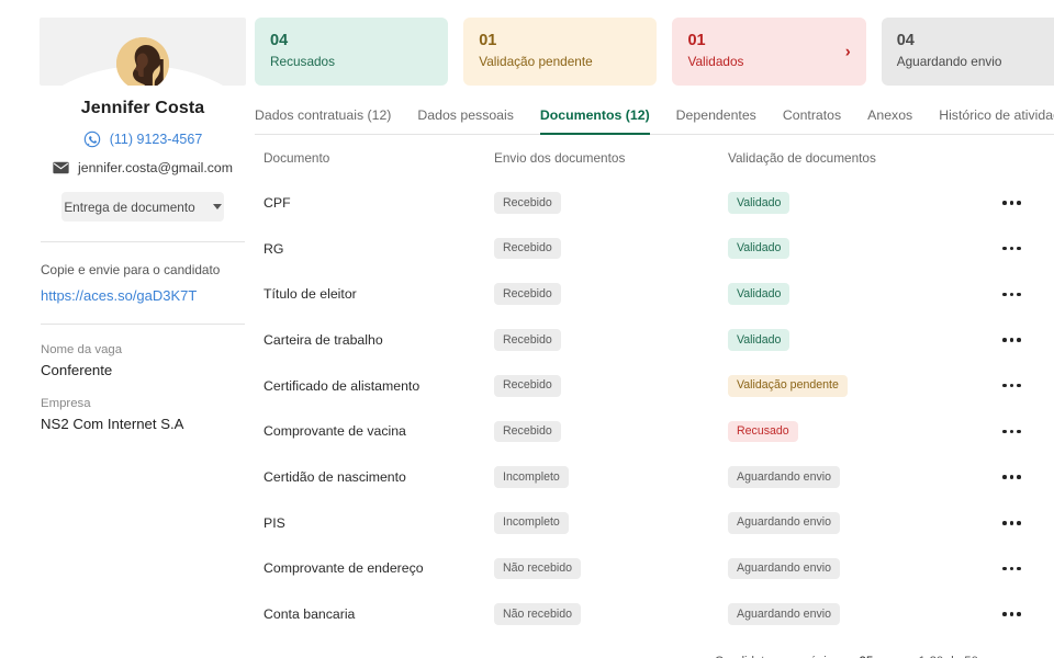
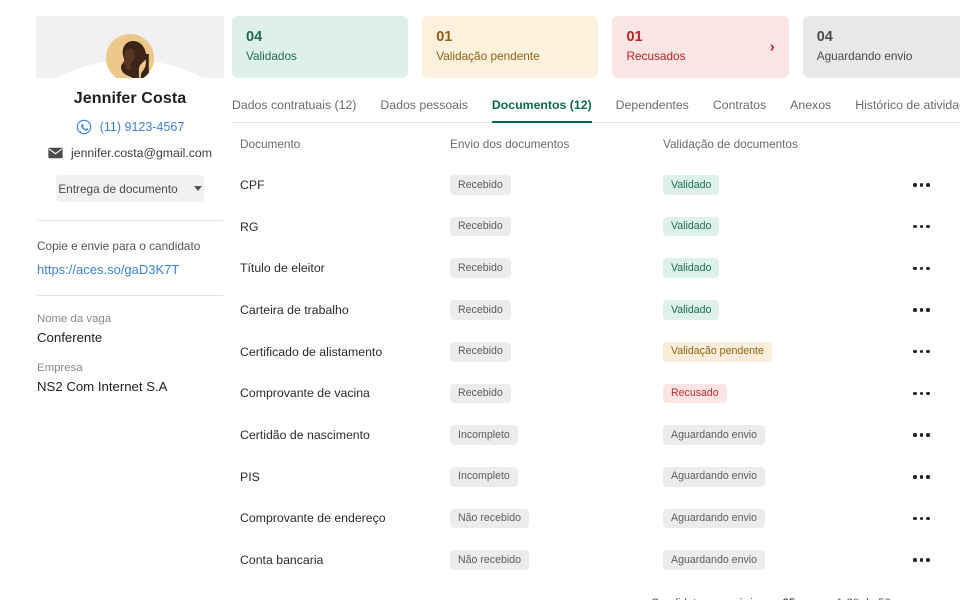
  Jennifer Costa
  (11) 9123-4567
  jennifer.costa@gmail.com
  Entrega de documento
  Copie e envie para o candidato
  https://aces.so/gaD3K7T
  Nome da vaga
  Conferente
  Empresa
  NS2 Com Internet S.A
  04
- Recusados
+ Validados
  01
  Validação pendente
  01
- Validados
+ Recusados
  ›
  04
  Aguardando envio
  Dados contratuais (12)
  Dados pessoais
  Documentos (12)
  Dependentes
  Contratos
  Anexos
  Histórico de ativida
  Documento	Envio dos documentos	Validação de documentos
  CPF	Recebido	Validado
  RG	Recebido	Validado
  Título de eleitor	Recebido	Validado
  Carteira de trabalho	Recebido	Validado
  Certificado de alistamento	Recebido	Validação pendente
  Comprovante de vacina	Recebido	Recusado
  Certidão de nascimento	Incompleto	Aguardando envio
  PIS	Incompleto	Aguardando envio
  Comprovante de endereço	Não recebido	Aguardando envio
  Conta bancaria	Não recebido	Aguardando envio
